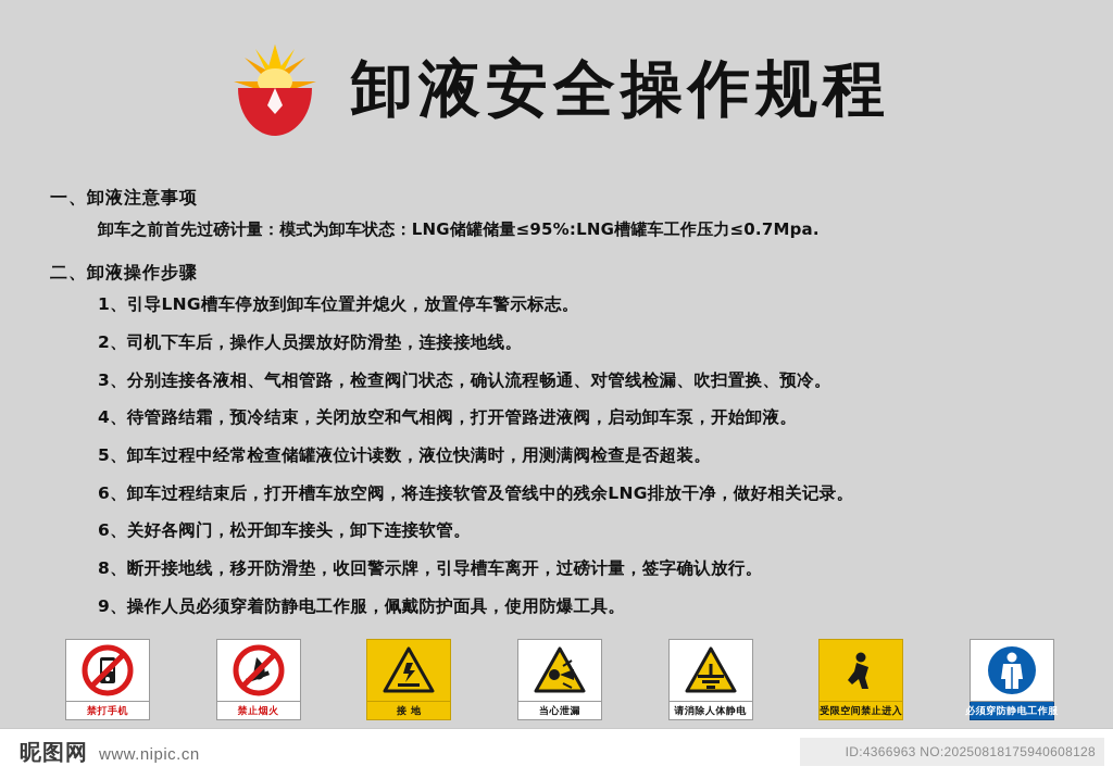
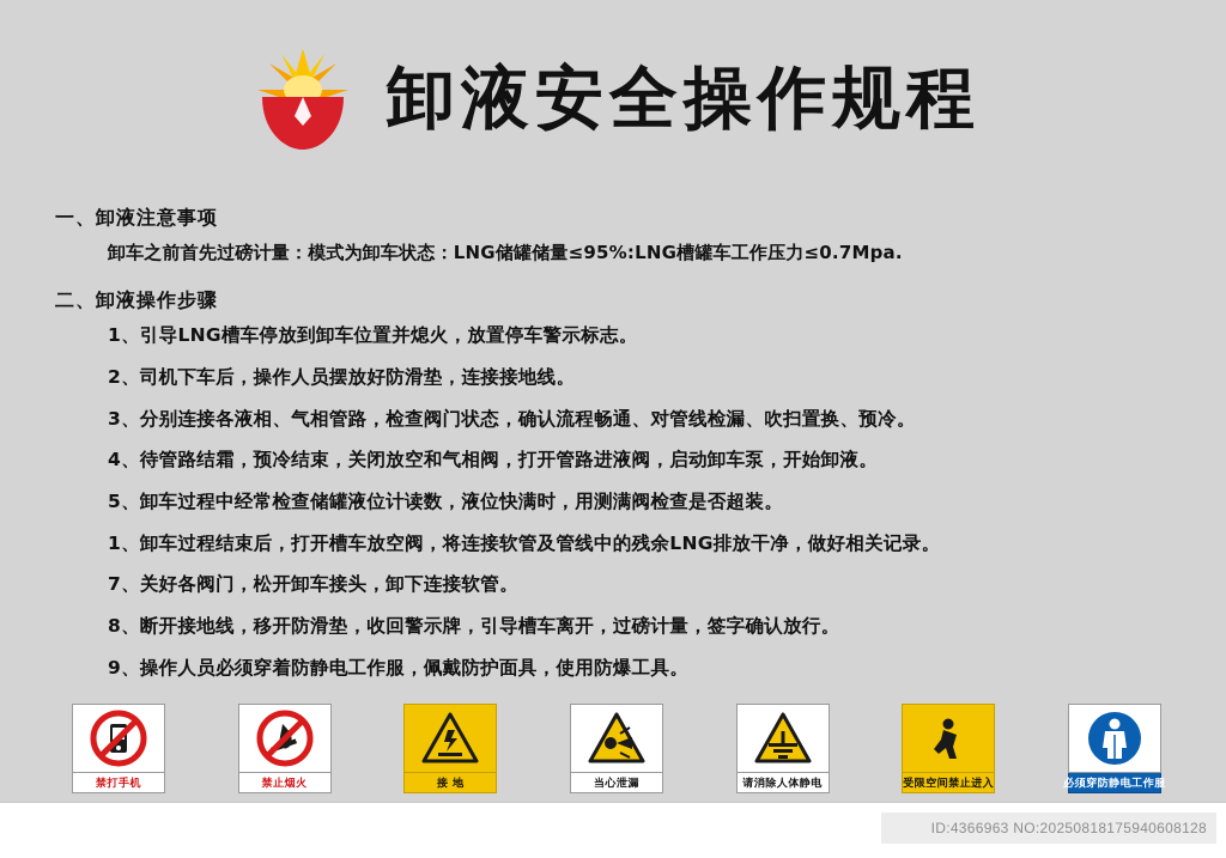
  卸液安全操作规程
  一、卸液注意事项
  卸车之前首先过磅计量：模式为卸车状态：LNG储罐储量≤95%:LNG槽罐车工作压力≤0.7Mpa.
  二、卸液操作步骤
  1、引导LNG槽车停放到卸车位置并熄火，放置停车警示标志。
  2、司机下车后，操作人员摆放好防滑垫，连接接地线。
  3、分别连接各液相、气相管路，检查阀门状态，确认流程畅通、对管线检漏、吹扫置换、预冷。
  4、待管路结霜，预冷结束，关闭放空和气相阀，打开管路进液阀，启动卸车泵，开始卸液。
  5、卸车过程中经常检查储罐液位计读数，液位快满时，用测满阀检查是否超装。
- 6、卸车过程结束后，打开槽车放空阀，将连接软管及管线中的残余LNG排放干净，做好相关记录。
+ 1、卸车过程结束后，打开槽车放空阀，将连接软管及管线中的残余LNG排放干净，做好相关记录。
- 6、关好各阀门，松开卸车接头，卸下连接软管。
+ 7、关好各阀门，松开卸车接头，卸下连接软管。
  8、断开接地线，移开防滑垫，收回警示牌，引导槽车离开，过磅计量，签字确认放行。
  9、操作人员必须穿着防静电工作服，佩戴防护面具，使用防爆工具。
  禁打手机
  禁止烟火
  接 地
  当心泄漏
  请消除人体静电
  受限空间禁止进入
  必须穿防静电工作服
- 昵图网
- www.nipic.cn
  ID:4366963 NO:20250818175940608128
